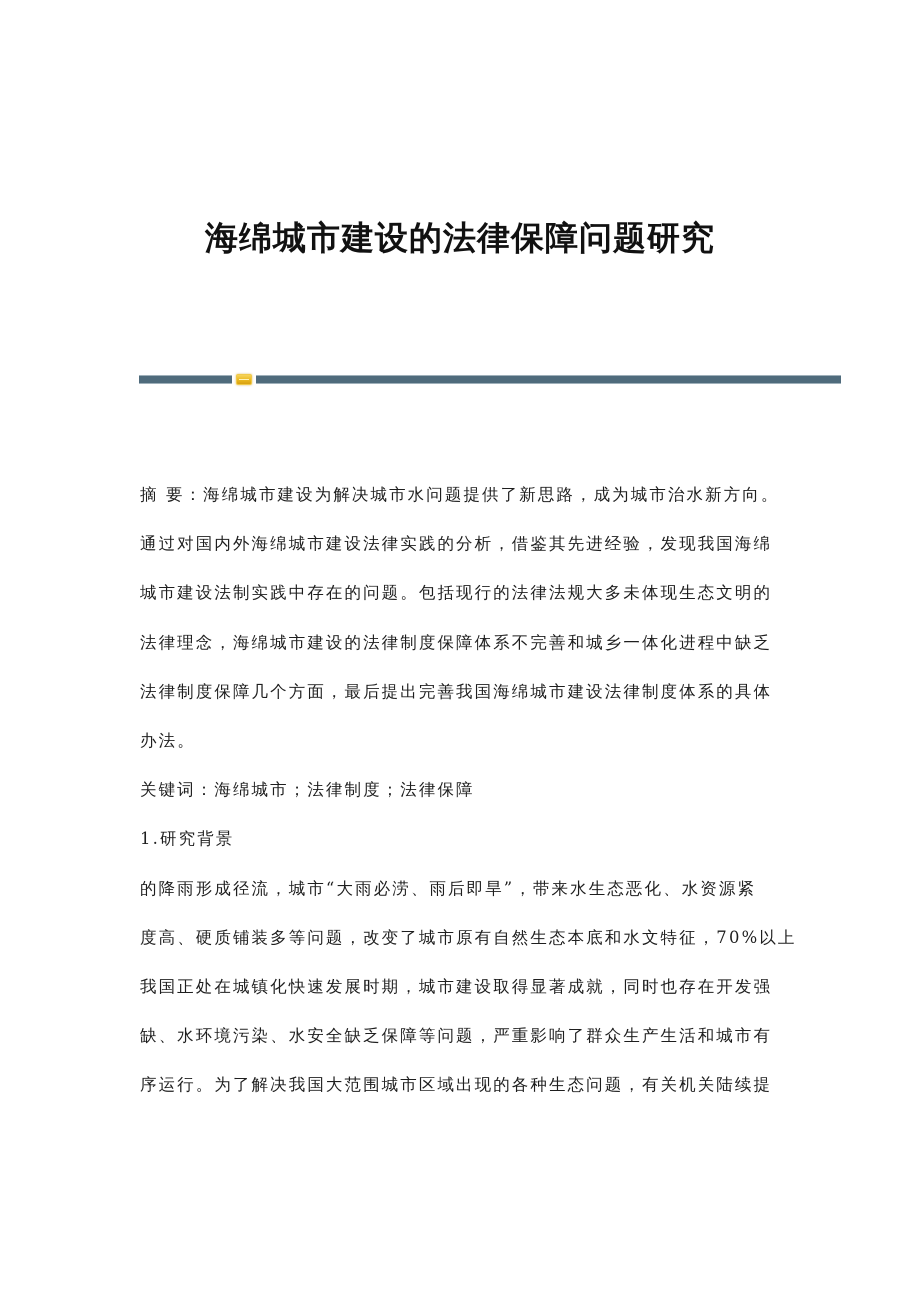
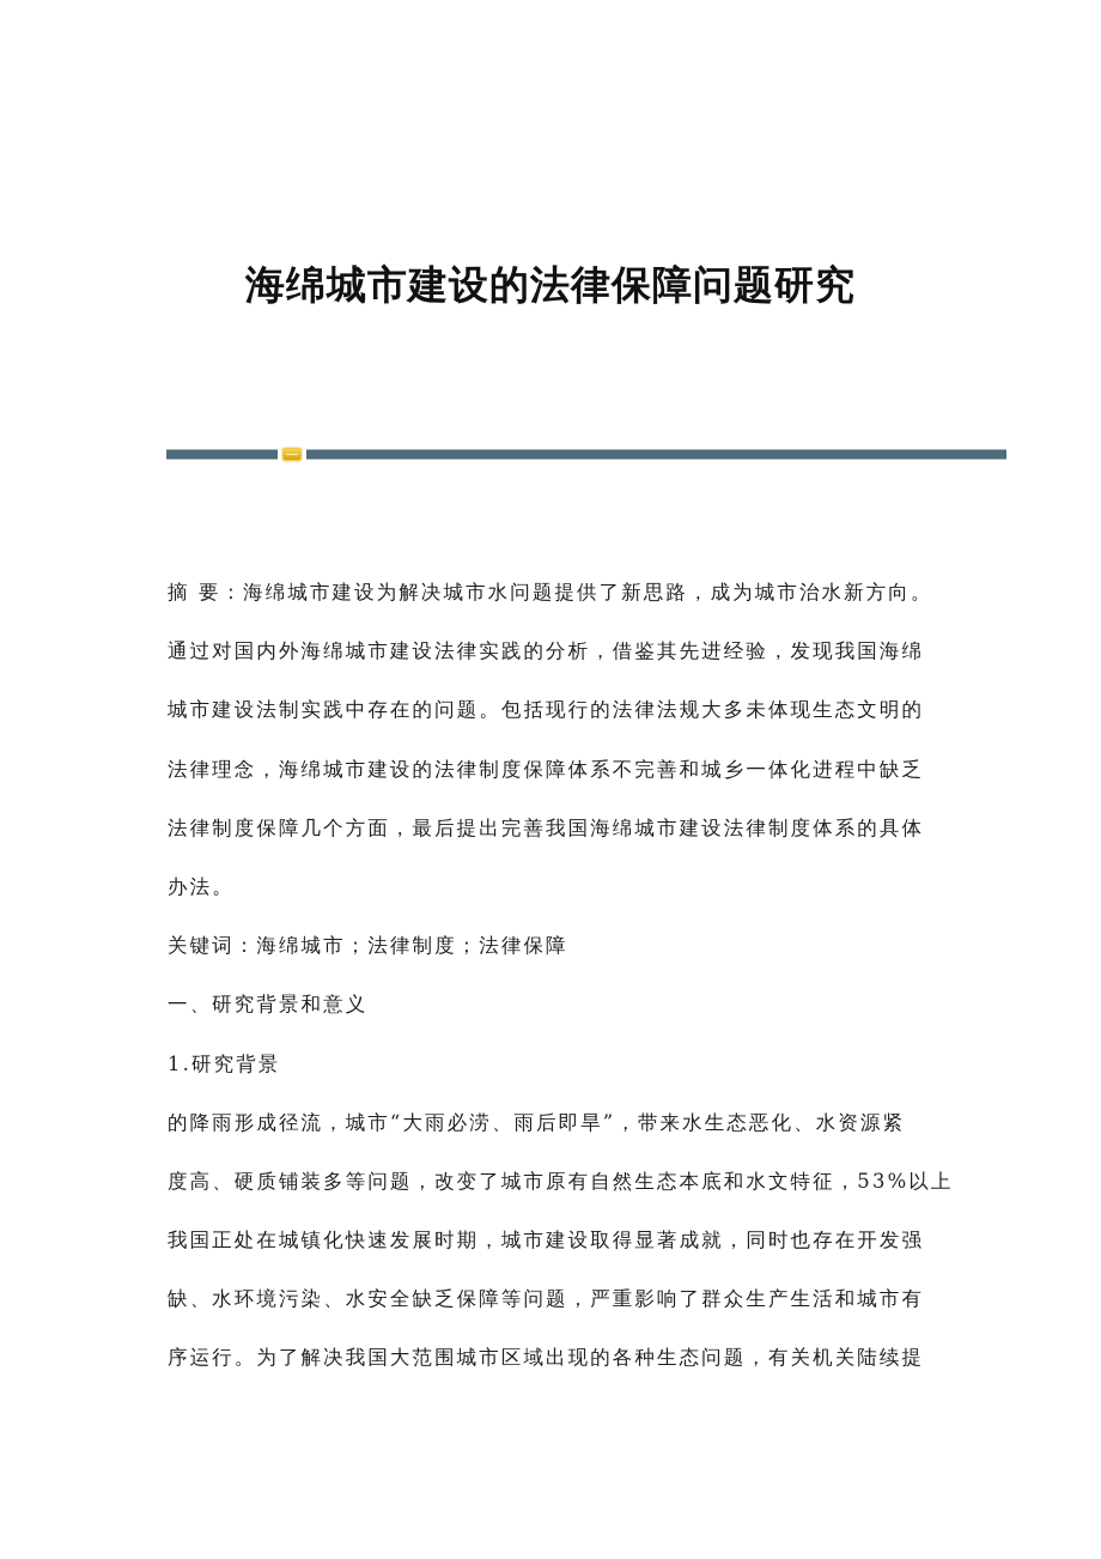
  海绵城市建设的法律保障问题研究
  摘 要：海绵城市建设为解决城市水问题提供了新思路，成为城市治水新方向。
  通过对国内外海绵城市建设法律实践的分析，借鉴其先进经验，发现我国海绵
  城市建设法制实践中存在的问题。包括现行的法律法规大多未体现生态文明的
  法律理念，海绵城市建设的法律制度保障体系不完善和城乡一体化进程中缺乏
  法律制度保障几个方面，最后提出完善我国海绵城市建设法律制度体系的具体
  办法。
  关键词：海绵城市；法律制度；法律保障
+ 一、研究背景和意义
  1.研究背景
  的降雨形成径流，城市“大雨必涝、雨后即旱”，带来水生态恶化、水资源紧
- 度高、硬质铺装多等问题，改变了城市原有自然生态本底和水文特征，70%以上
+ 度高、硬质铺装多等问题，改变了城市原有自然生态本底和水文特征，53%以上
  我国正处在城镇化快速发展时期，城市建设取得显著成就，同时也存在开发强
  缺、水环境污染、水安全缺乏保障等问题，严重影响了群众生产生活和城市有
  序运行。为了解决我国大范围城市区域出现的各种生态问题，有关机关陆续提
